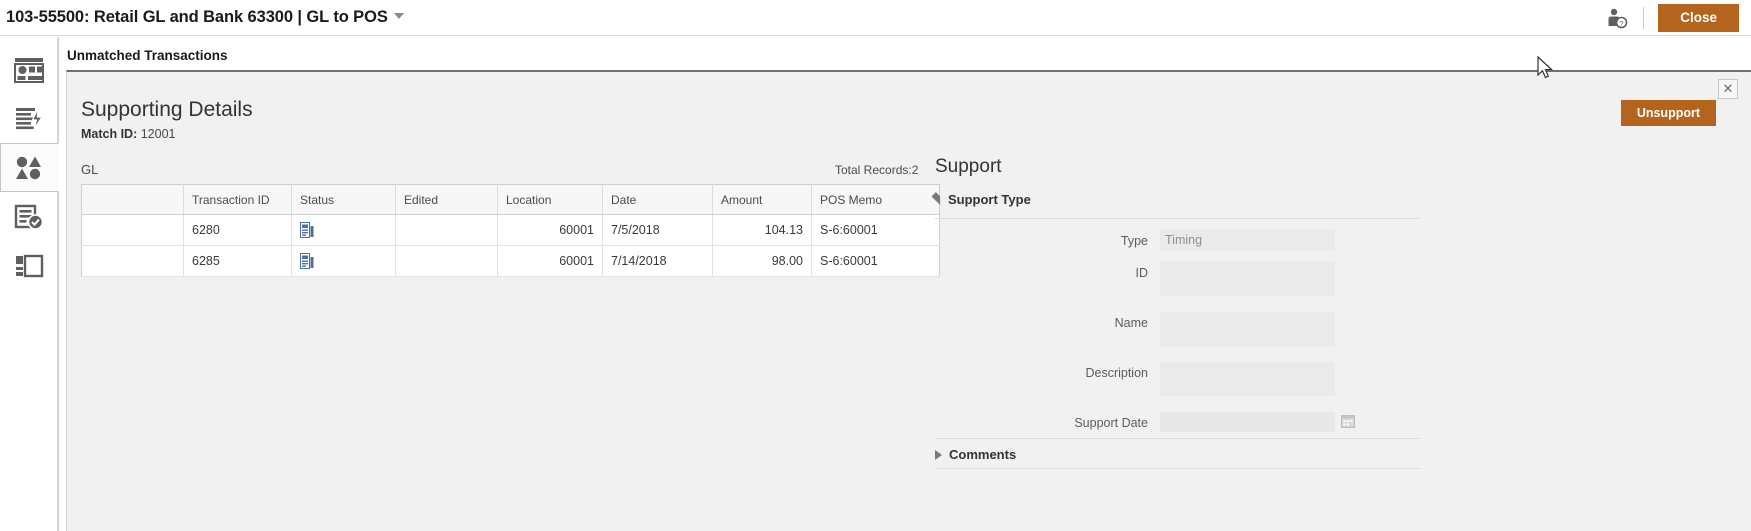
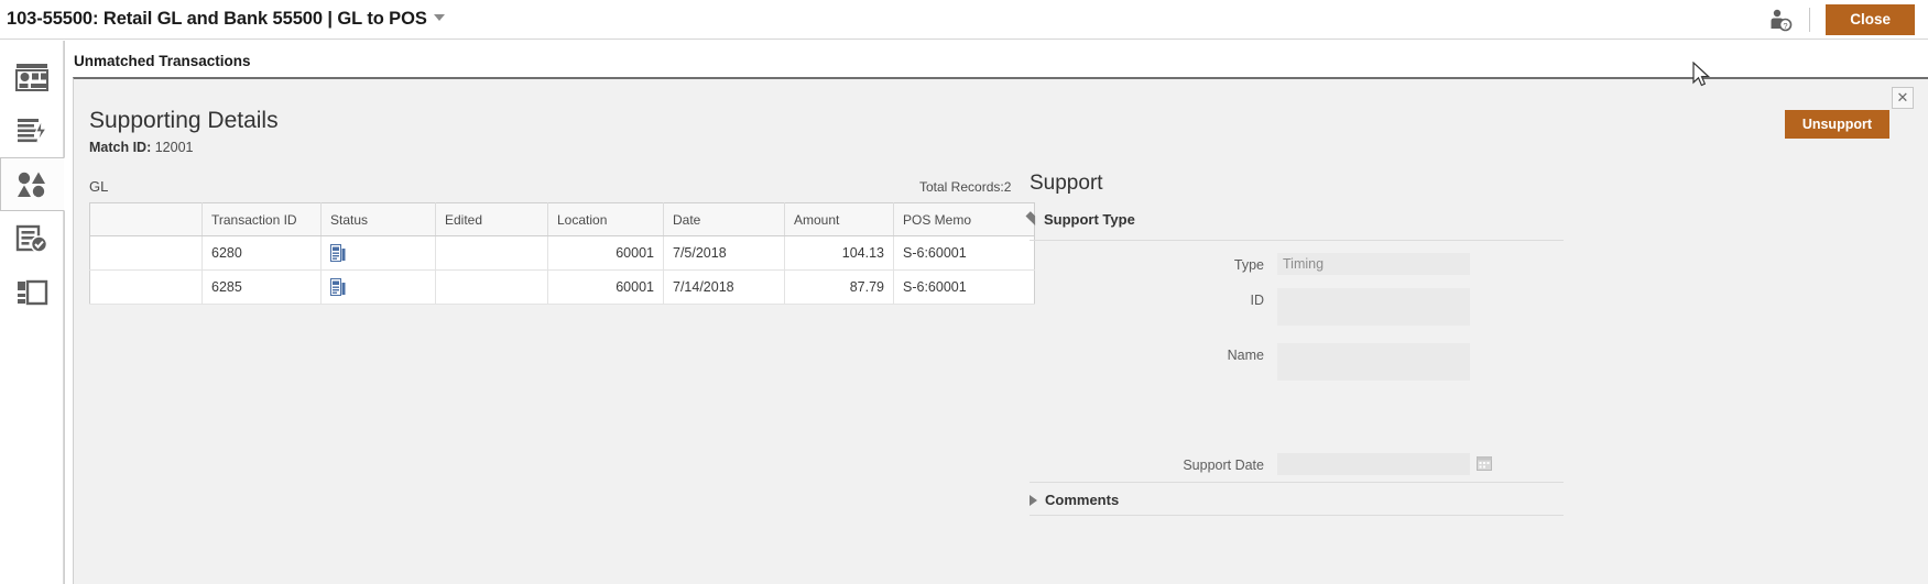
- 103-55500: Retail GL and Bank 63300 | GL to POS
+ 103-55500: Retail GL and Bank 55500 | GL to POS
  ?
  Close
  Unmatched Transactions
  ✕
  Unsupport
  Supporting Details
  Match ID: 12001
  GL
  Total Records:2
  	Transaction ID	Status	Edited	Location	Date	Amount	POS Memo
  	6280			60001	7/5/2018	104.13	S-6:60001
- 	6285			60001	7/14/2018	98.00	S-6:60001
+ 	6285			60001	7/14/2018	87.79	S-6:60001
  Support
  Support Type
  Type
  Timing
  ID
  Name
- Description
  Support Date
  Comments
